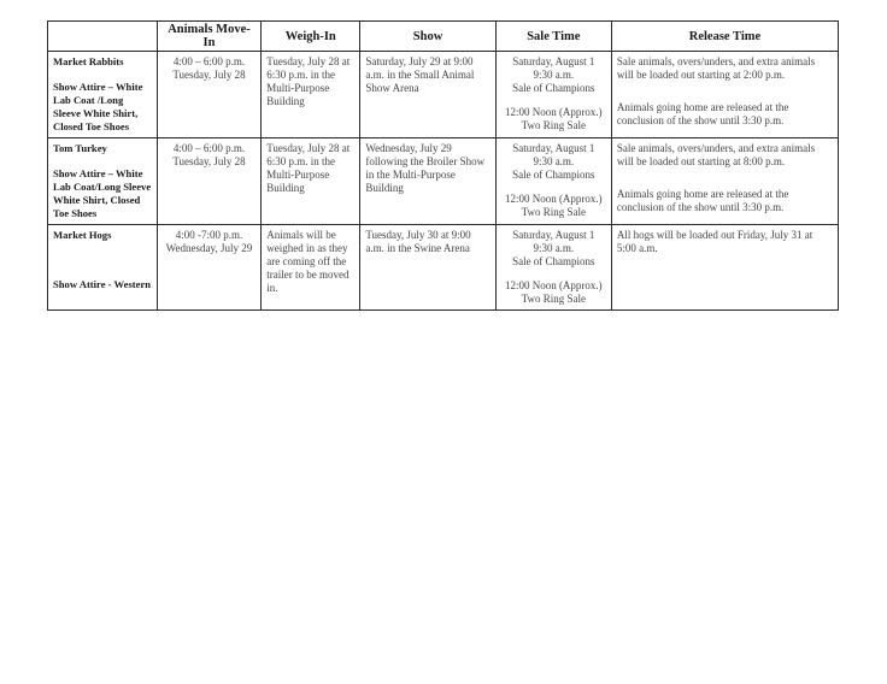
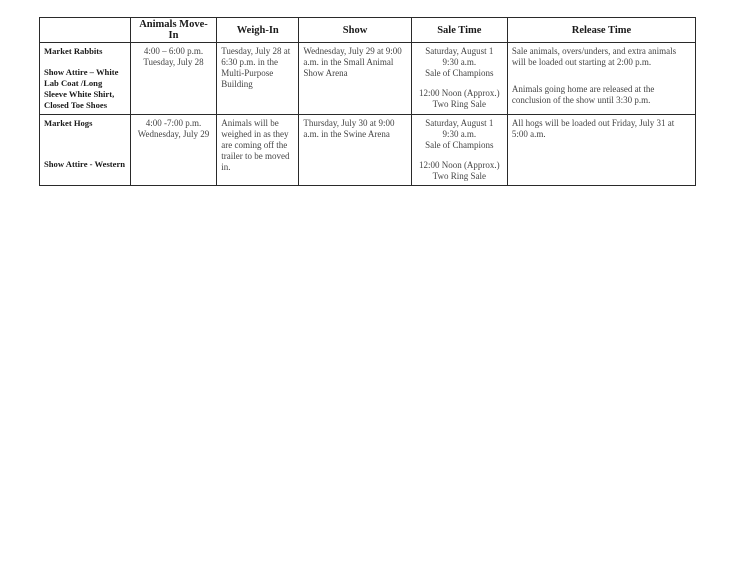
  	Animals Move-In	Weigh-In	Show	Sale Time	Release Time
- Market Rabbits Show Attire – White Lab Coat /Long Sleeve White Shirt, Closed Toe Shoes	4:00 – 6:00 p.m. Tuesday, July 28	Tuesday, July 28 at 6:30 p.m. in the Multi-Purpose Building	Saturday, July 29 at 9:00 a.m. in the Small Animal Show Arena	Saturday, August 1 9:30 a.m. Sale of Champions 12:00 Noon (Approx.) Two Ring Sale	Sale animals, overs/unders, and extra animals will be loaded out starting at 2:00 p.m. Animals going home are released at the conclusion of the show until 3:30 p.m.
+ Market Rabbits Show Attire – White Lab Coat /Long Sleeve White Shirt, Closed Toe Shoes	4:00 – 6:00 p.m. Tuesday, July 28	Tuesday, July 28 at 6:30 p.m. in the Multi-Purpose Building	Wednesday, July 29 at 9:00 a.m. in the Small Animal Show Arena	Saturday, August 1 9:30 a.m. Sale of Champions 12:00 Noon (Approx.) Two Ring Sale	Sale animals, overs/unders, and extra animals will be loaded out starting at 2:00 p.m. Animals going home are released at the conclusion of the show until 3:30 p.m.
- Tom Turkey Show Attire – White Lab Coat/Long Sleeve White Shirt, Closed Toe Shoes	4:00 – 6:00 p.m. Tuesday, July 28	Tuesday, July 28 at 6:30 p.m. in the Multi-Purpose Building	Wednesday, July 29 following the Broiler Show in the Multi-Purpose Building	Saturday, August 1 9:30 a.m. Sale of Champions 12:00 Noon (Approx.) Two Ring Sale	Sale animals, overs/unders, and extra animals will be loaded out starting at 8:00 p.m. Animals going home are released at the conclusion of the show until 3:30 p.m.
- Market Hogs Show Attire - Western	4:00 -7:00 p.m. Wednesday, July 29	Animals will be weighed in as they are coming off the trailer to be moved in.	Tuesday, July 30 at 9:00 a.m. in the Swine Arena	Saturday, August 1 9:30 a.m. Sale of Champions 12:00 Noon (Approx.) Two Ring Sale	All hogs will be loaded out Friday, July 31 at 5:00 a.m.
+ Market Hogs Show Attire - Western	4:00 -7:00 p.m. Wednesday, July 29	Animals will be weighed in as they are coming off the trailer to be moved in.	Thursday, July 30 at 9:00 a.m. in the Swine Arena	Saturday, August 1 9:30 a.m. Sale of Champions 12:00 Noon (Approx.) Two Ring Sale	All hogs will be loaded out Friday, July 31 at 5:00 a.m.
